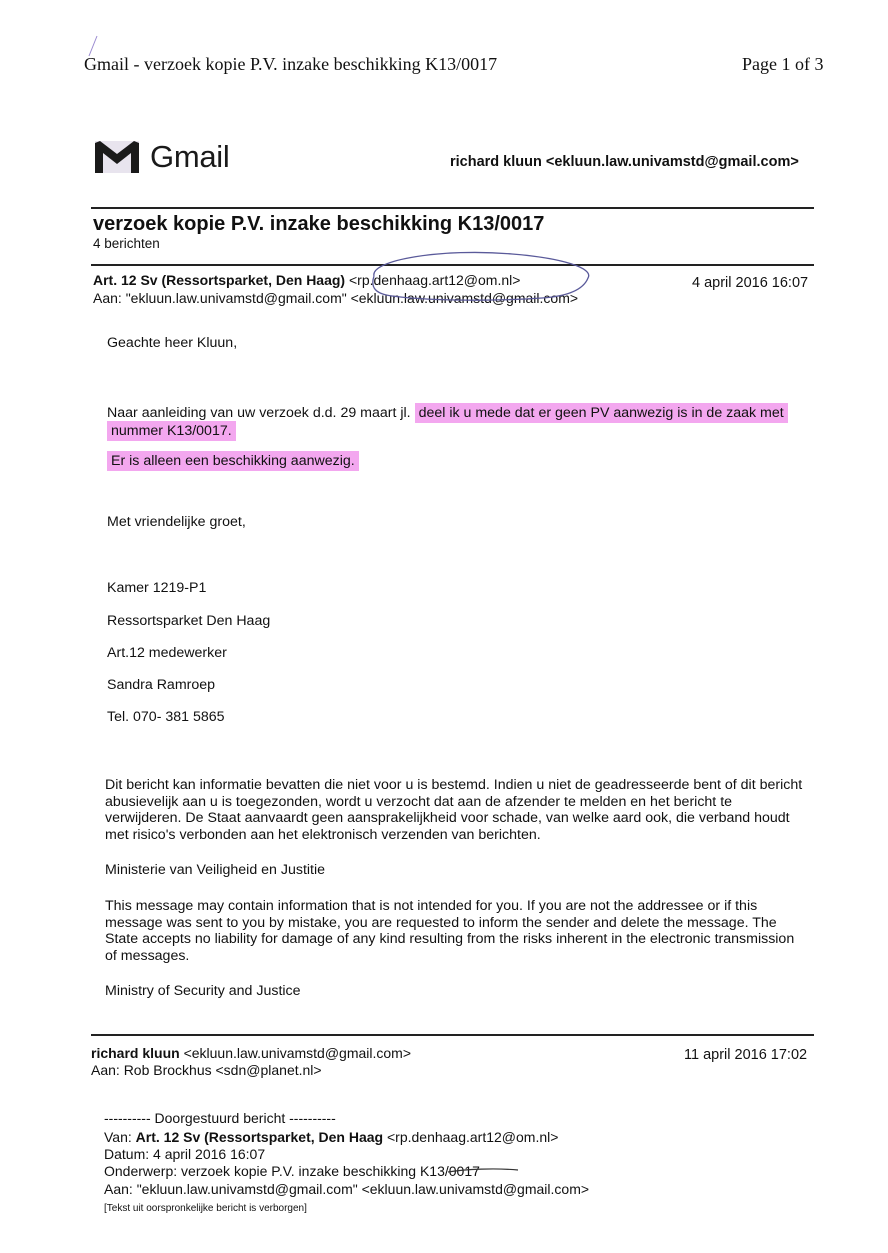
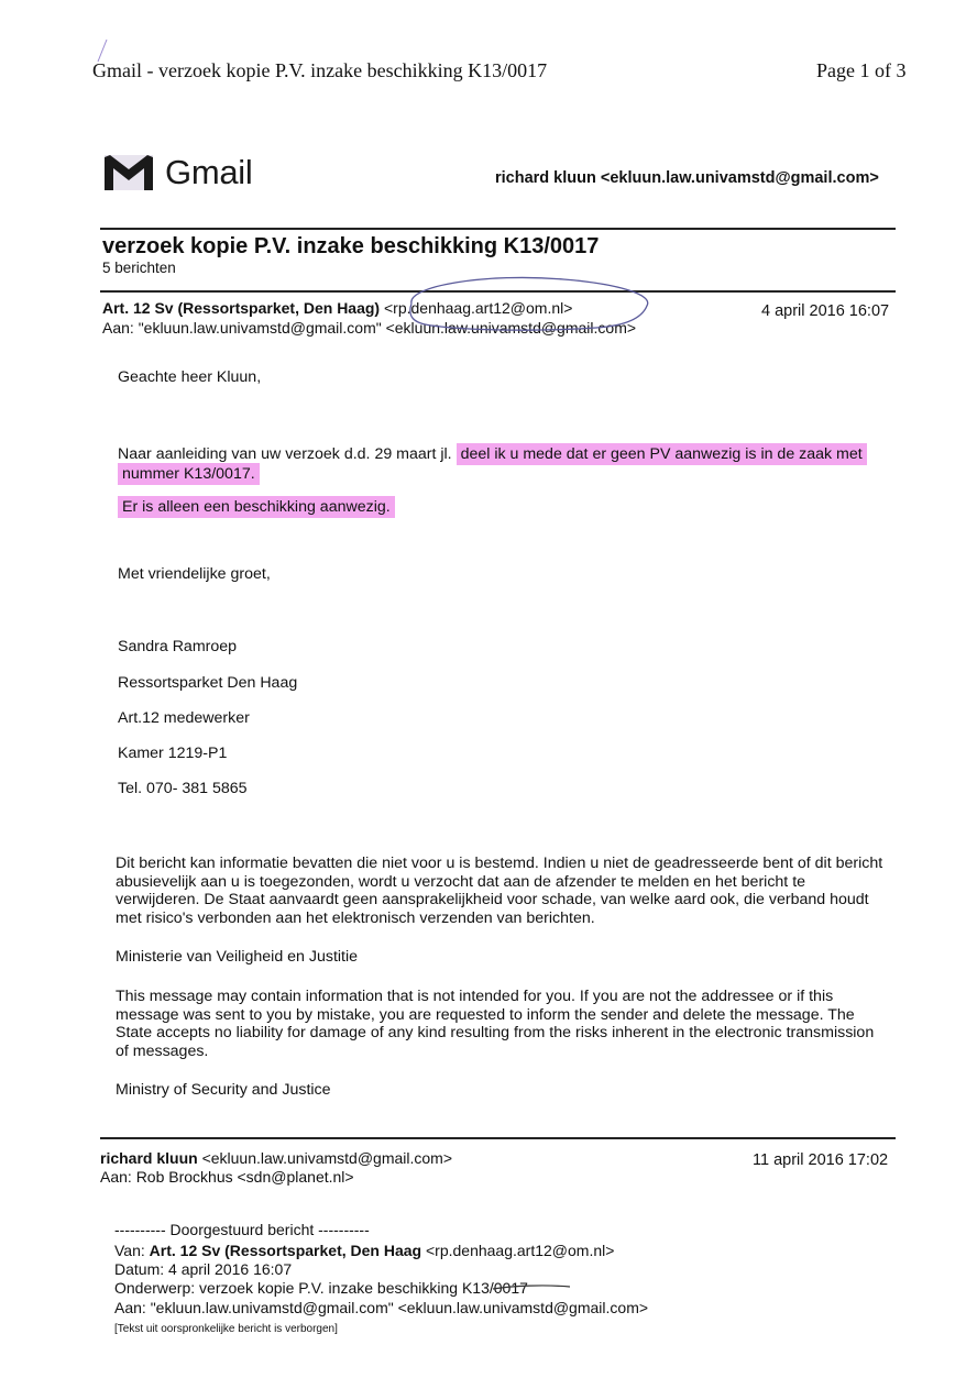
  Gmail - verzoek kopie P.V. inzake beschikking K13/0017
  Page 1 of 3
  Gmail
  richard kluun <ekluun.law.univamstd@gmail.com>
  verzoek kopie P.V. inzake beschikking K13/0017
- 4 berichten
+ 5 berichten
  Art. 12 Sv (Ressortsparket, Den Haag) <rp.denhaag.art12@om.nl>
  4 april 2016 16:07
  Aan: "ekluun.law.univamstd@gmail.com" <ekluun..univamstd@gmaom>
  Geachte heer Kluun,
  Naar aanleiding van uw verzoek d.d. 29 maart jl. deel ik u mede dat er geen PV aanwezig is in de zaak met nummer K13/0017.
  Er is alleen een beschikking aanwezig.
  Met vriendelijke groet,
- Kamer 1219-P1
+ Sandra Ramroep
  Ressortsparket Den Haag
  Art.12 medewerker
- Sandra Ramroep
+ Kamer 1219-P1
  Tel. 070- 381 5865
  Dit bericht kan informatie bevatten die niet voor u is bestemd. Indien u niet de geadresseerde bent of dit bericht abusievelijk aan u is toegezonden, wordt u verzocht dat aan de afzender te melden en het bericht te verwijderen. De Staat aanvaardt geen aansprakelijkheid voor schade, van welke aard ook, die verband houdt met risico's verbonden aan het elektronisch verzenden van berichten.
  Ministerie van Veiligheid en Justitie
  This message may contain information that is not intended for you. If you are not the addressee or if this message was sent to you by mistake, you are requested to inform the sender and delete the message. The State accepts no liability for damage of any kind resulting from the risks inherent in the electronic transmission of messages.
  Ministry of Security and Justice
  richard kluun <ekluun.law.univamstd@gmail.com>
  11 april 2016 17:02
  Aan: Rob Brockhus <sdn@planet.nl>
  ---------- Doorgestuurd bericht ----------
  Van: Art. 12 Sv (Ressortsparket, Den Haag <rp.denhaag.art12@om.nl>
  Datum: 4 april 2016 16:07
  Onderwerp: verzoek kopie P.V. inzake beschikking K13/017
  Aan: "ekluun.law.univamstd@gmail.com" <ekluun.law.univamstd@gmail.com>
  [Tekst uit oorspronkelijke bericht is verborgen]
